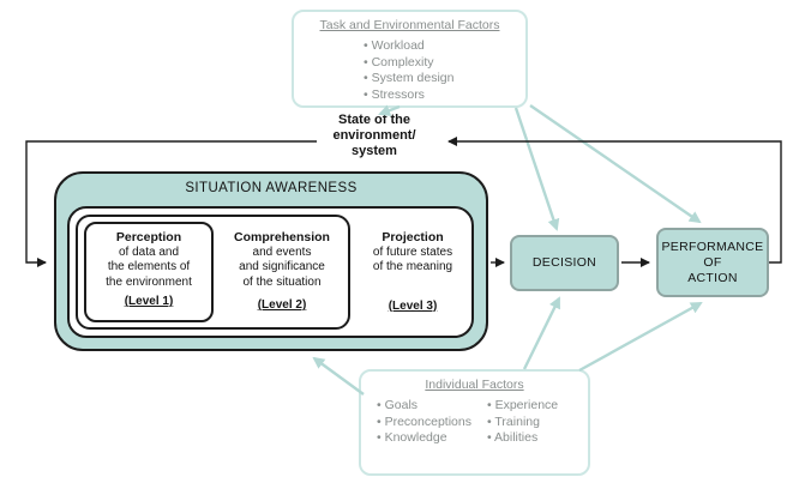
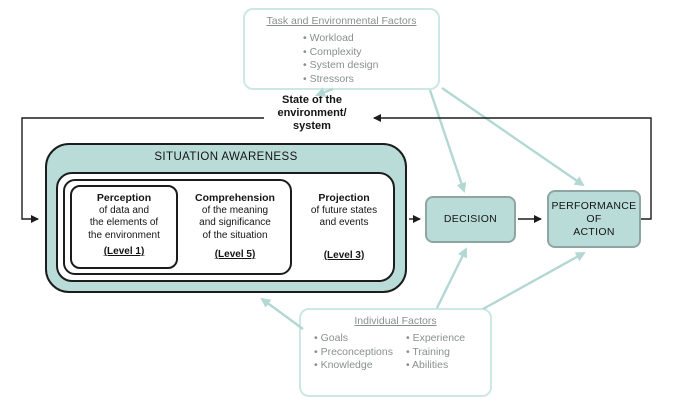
  Task and Environmental Factors
  Workload
  Complexity
  System design
  Stressors
  State of the
  environment/
  system
  SITUATION AWARENESS
  Perception
  of data and
  the elements of
  the environment
  (Level 1)
  Comprehension
- and events
+ of the meaning
  and significance
  of the situation
- (Level 2)
+ (Level 5)
  Projection
  of future states
- of the meaning
+ and events
  (Level 3)
  DECISION
  PERFORMANCE
  OF
  ACTION
  Individual Factors
  Goals
  Preconceptions
  Knowledge
  Experience
  Training
  Abilities
